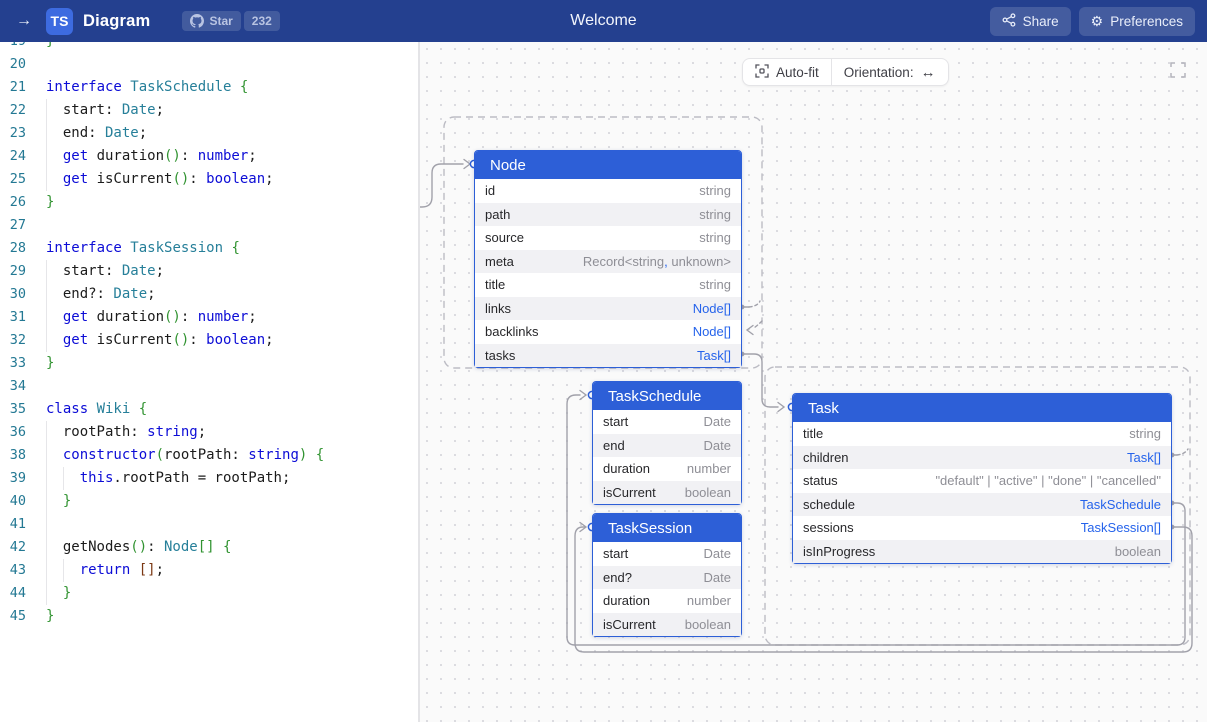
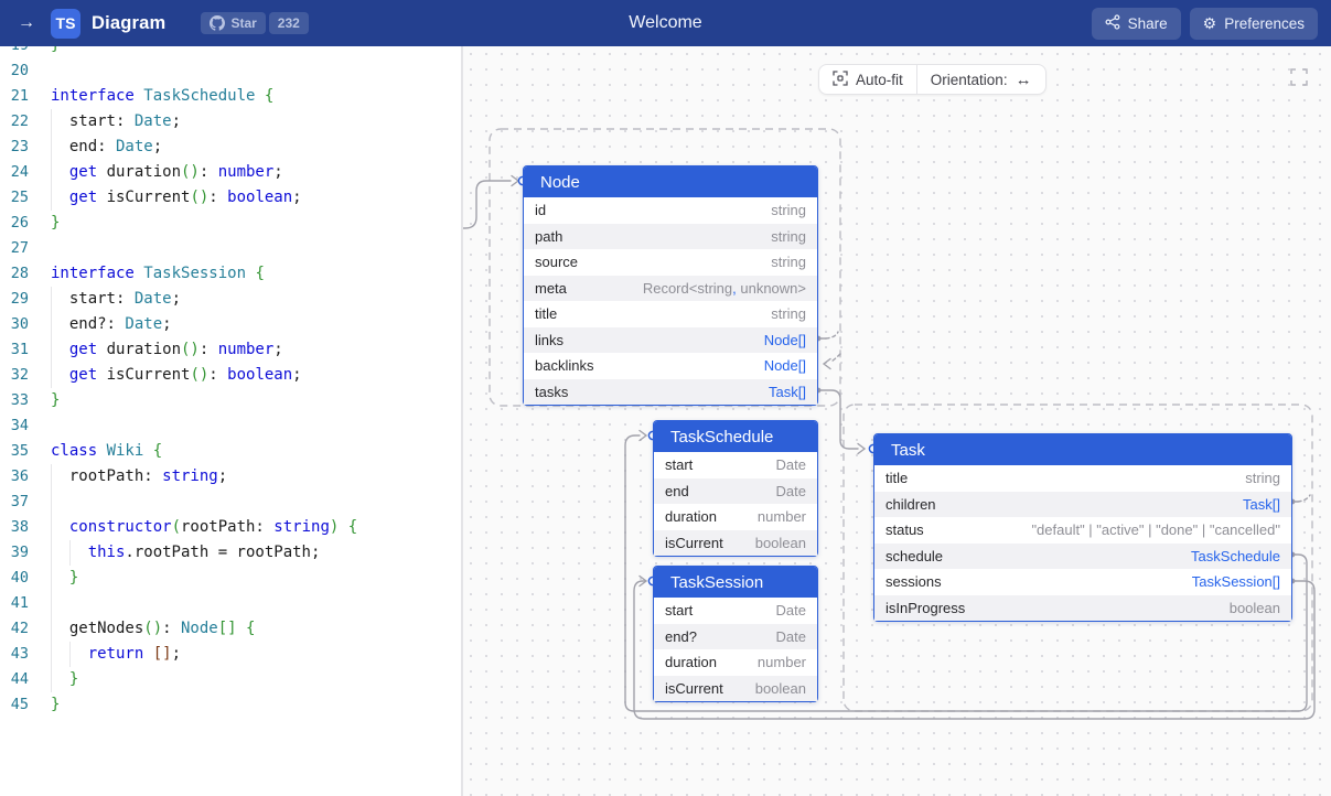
  →
  TS
  Diagram
  Star
  232
  Welcome
  Share
  ⚙
  Preferences
  20
  21
  interface TaskSchedule {
  22
  start: Date;
  23
  end: Date;
  24
  get duration(): number;
  25
  get isCurrent(): boolean;
  26
  }
  27
  28
  interface TaskSession {
  29
  start: Date;
  30
  end?: Date;
  31
  get duration(): number;
  32
  get isCurrent(): boolean;
  33
  }
  34
  35
  class Wiki {
  36
  rootPath: string;
+ 37
  38
  constructor(rootPath: string) {
  39
  this.rootPath = rootPath;
  40
  }
  41
  42
  getNodes(): Node[] {
  43
  return [];
  44
  }
  45
  }
  Node
  id
  string
  path
  string
  source
  string
  meta
  Record<string, unknown>
  title
  string
  links
  Node[]
  backlinks
  Node[]
  tasks
  Task[]
  TaskSchedule
  start
  Date
  end
  Date
  duration
  number
  isCurrent
  boolean
  TaskSession
  start
  Date
  end?
  Date
  duration
  number
  isCurrent
  boolean
  Task
  title
  string
  children
  Task[]
  status
  "default" | "active" | "done" | "cancelled"
  schedule
  TaskSchedule
  sessions
  TaskSession[]
  isInProgress
  boolean
  Auto-fit
  Orientation:
  ↔
